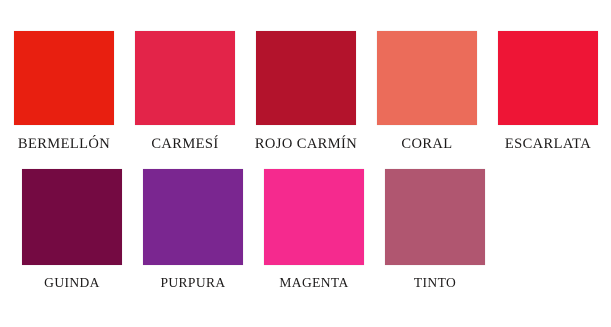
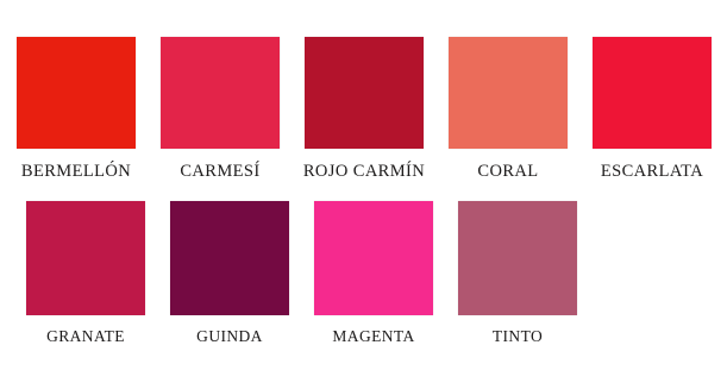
  BERMELLÓN
  CARMESÍ
  ROJO CARMÍN
  CORAL
  ESCARLATA
+ GRANATE
  GUINDA
- PURPURA
  MAGENTA
  TINTO
